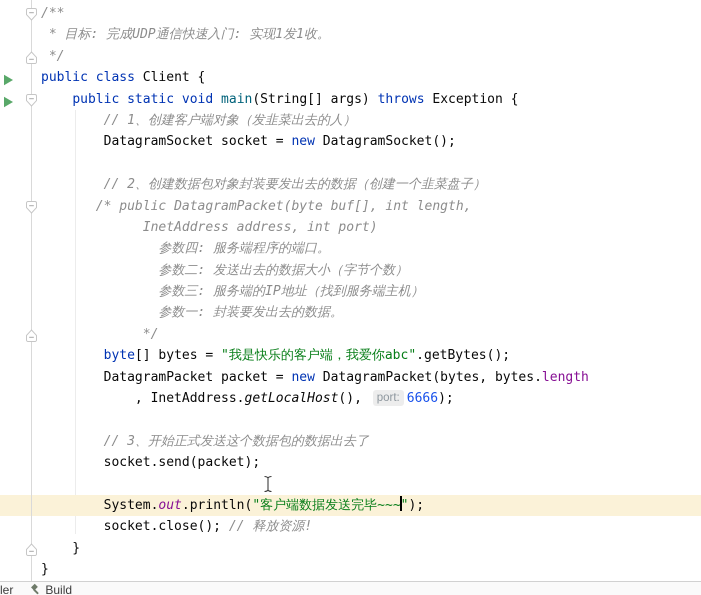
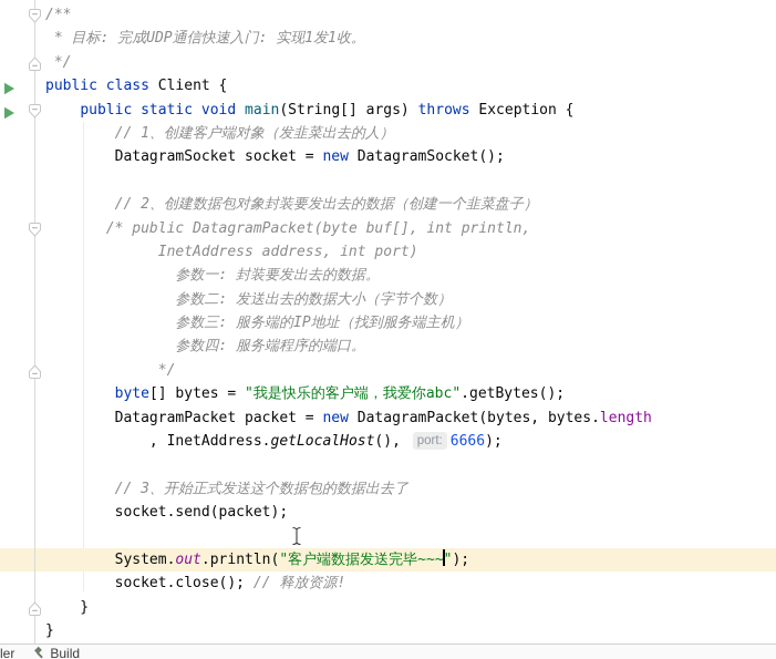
  /**
  * 目标: 完成UDP通信快速入门: 实现1发1收。
  */
  public class Client {
  public static void main(String[] args) throws Exception {
  // 1、创建客户端对象（发韭菜出去的人）
  DatagramSocket socket = new DatagramSocket();
  // 2、创建数据包对象封装要发出去的数据（创建一个韭菜盘子）
- /* public DatagramPacket(byte buf[], int length,
+ /* public DatagramPacket(byte buf[], int println,
  InetAddress address, int port)
- 参数四: 服务端程序的端口。
+ 参数一: 封装要发出去的数据。
  参数二: 发送出去的数据大小（字节个数）
  参数三: 服务端的IP地址（找到服务端主机）
- 参数一: 封装要发出去的数据。
+ 参数四: 服务端程序的端口。
  */
  byte[] bytes = "我是快乐的客户端，我爱你abc".getBytes();
  DatagramPacket packet = new DatagramPacket(bytes, bytes.length
  , InetAddress.getLocalHost(), port: 6666);
  // 3、开始正式发送这个数据包的数据出去了
  socket.send(packet);
  System.out.println("客户端数据发送完毕~~~");
  socket.close(); // 释放资源!
  }
  }
  Build
